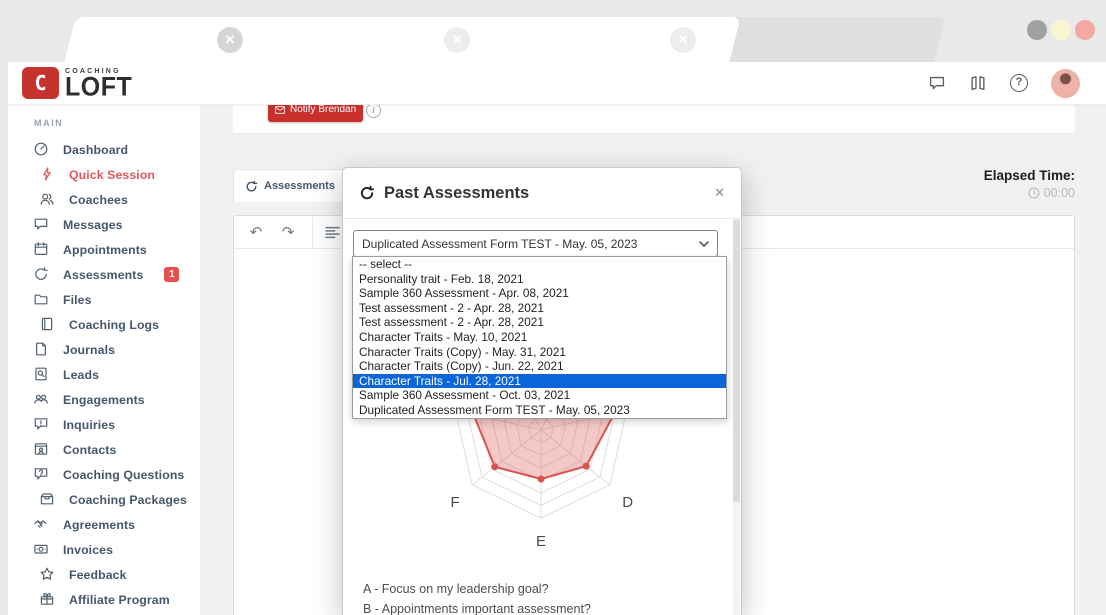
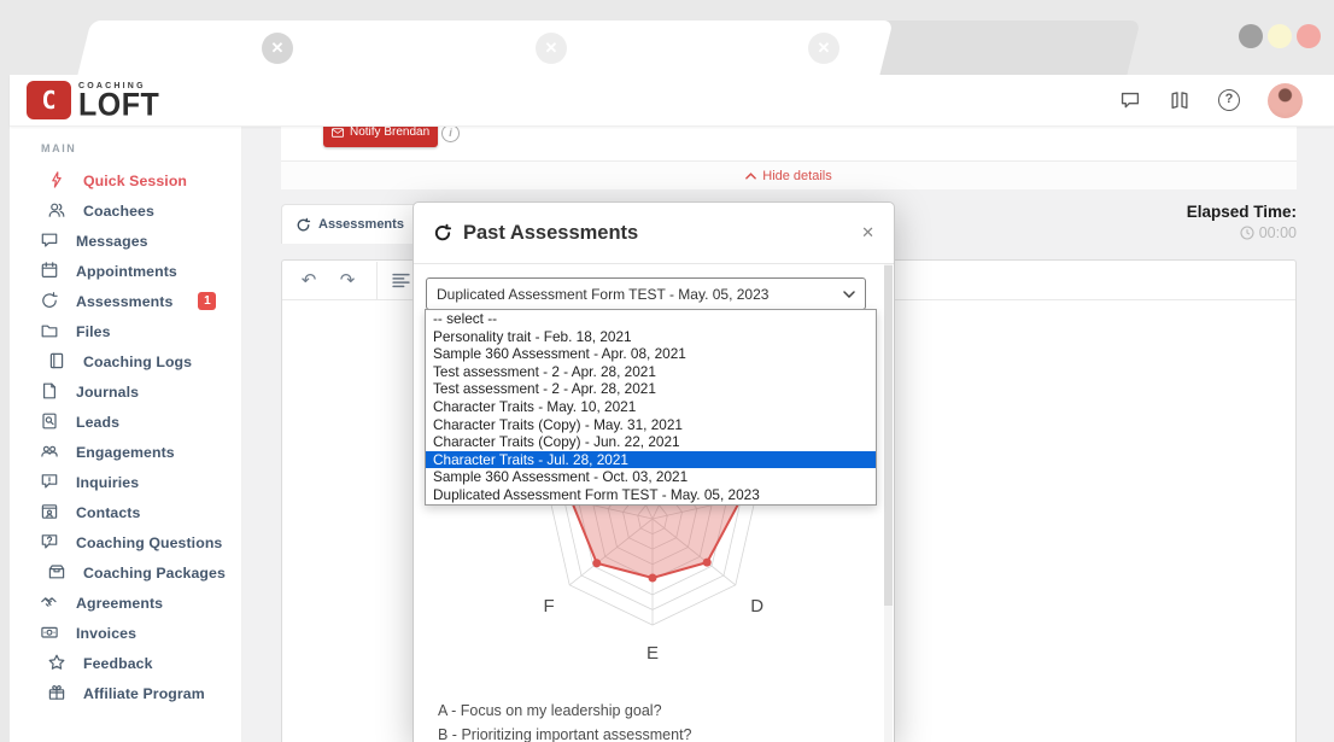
  ✕
  Notify Brendan
  i
+ Hide details
  Assessments
  Elapsed Time:
  00:00
  ↶
  ↷
  C
  LOFT
  ?
  MAIN
- Dashboard
  Quick Session
  Coachees
  Messages
  Appointments
  Assessments
  1
  Files
  Coaching Logs
  Journals
  Leads
  Engagements
  Inquiries
  Contacts
  Coaching Questions
  Coaching Packages
  Agreements
  Invoices
  Feedback
  Affiliate Program
  Past Assessments
  ✕
  Duplicated Assessment Form TEST - May. 05, 2023
  D
  E
  F
  A - Focus on my leadership goal?
- B - Appointments important assessment?
+ B - Prioritizing important assessment?
  -- select --
  Personality trait - Feb. 18, 2021
  Sample 360 Assessment - Apr. 08, 2021
  Test assessment - 2 - Apr. 28, 2021
  Test assessment - 2 - Apr. 28, 2021
  Character Traits - May. 10, 2021
  Character Traits (Copy) - May. 31, 2021
  Character Traits (Copy) - Jun. 22, 2021
  Character Traits - Jul. 28, 2021
  Sample 360 Assessment - Oct. 03, 2021
  Duplicated Assessment Form TEST - May. 05, 2023
